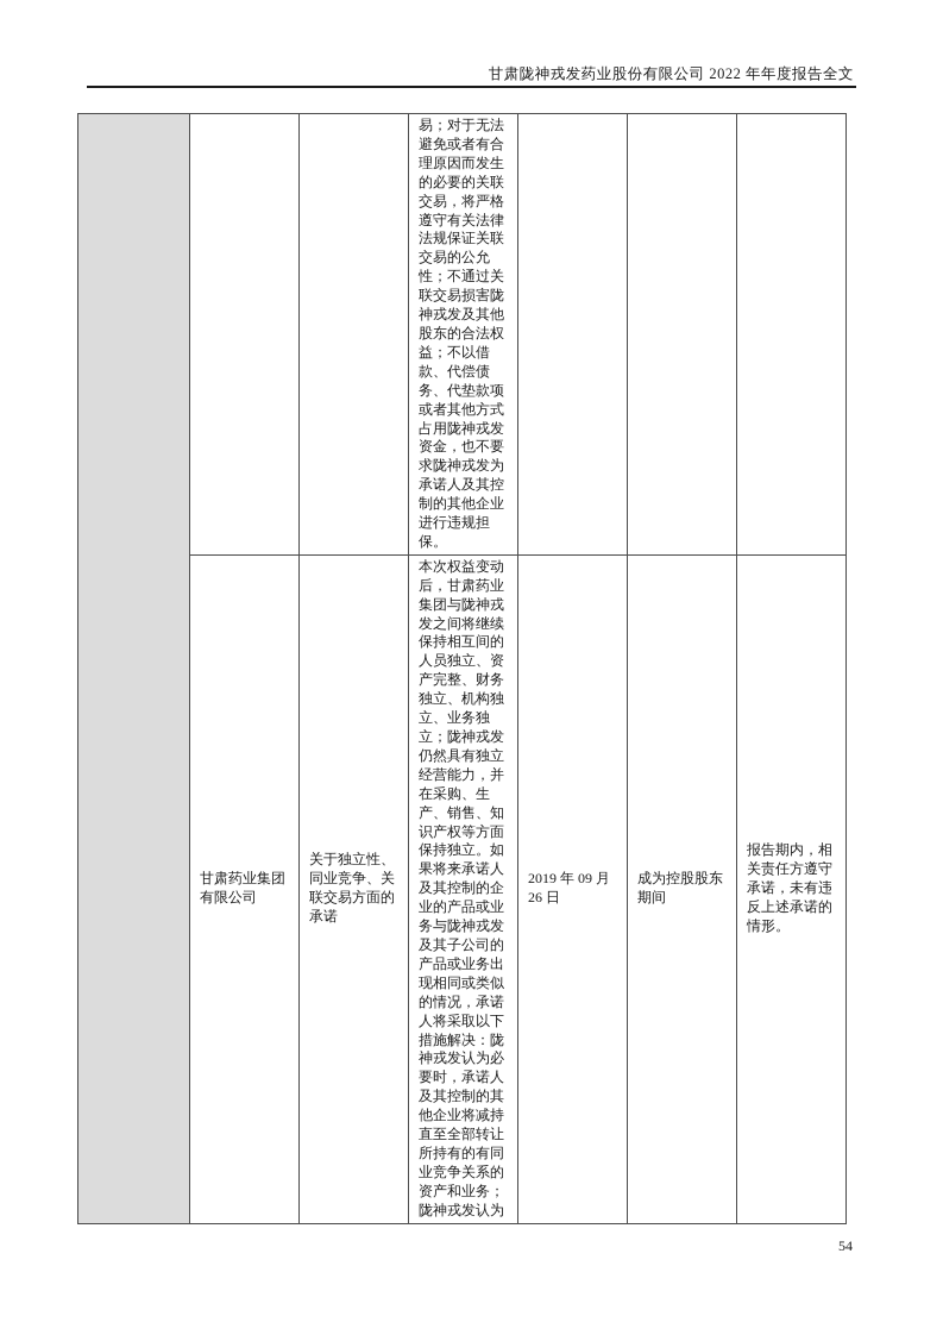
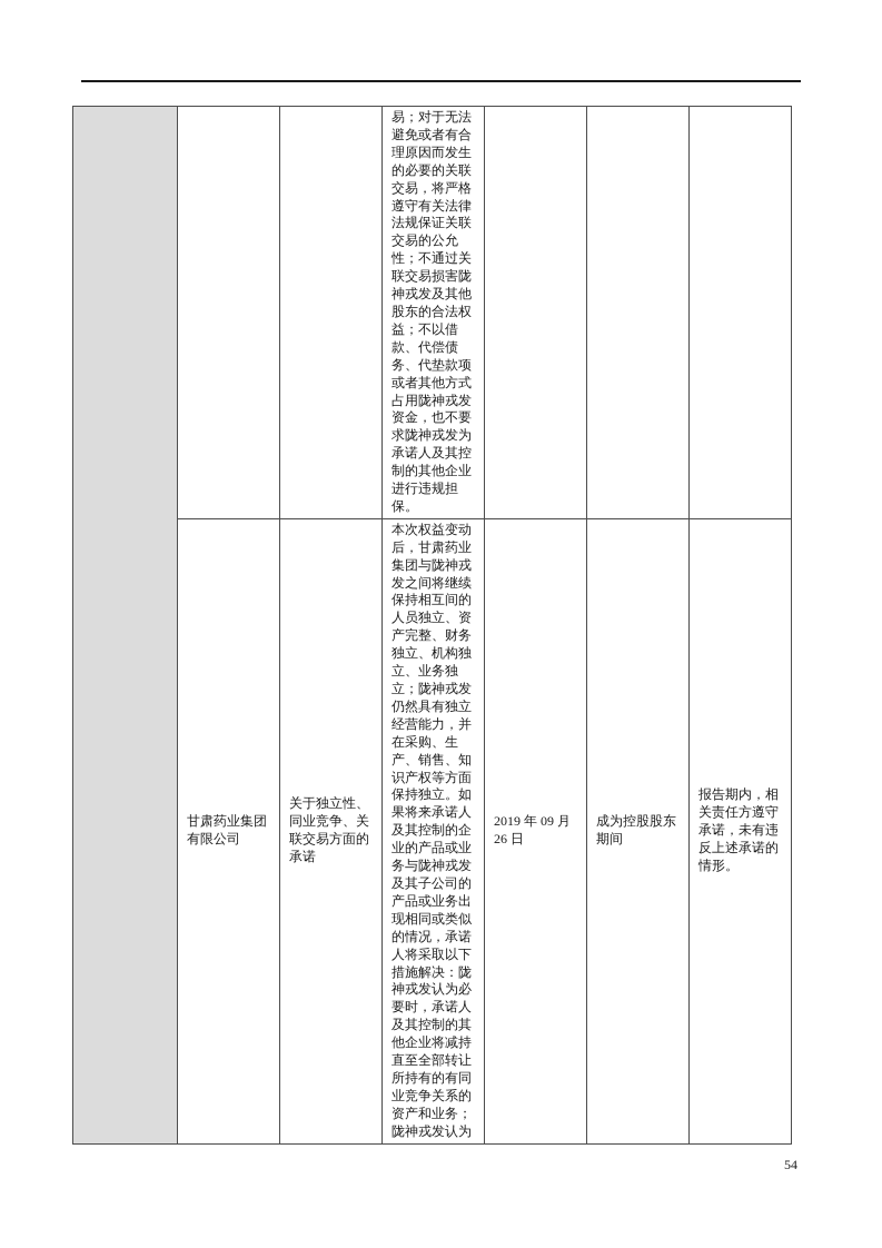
- 甘肃陇神戎发药业股份有限公司 2022 年年度报告全文
  			易；对于无法 避免或者有合 理原因而发生 的必要的关联 交易，将严格 遵守有关法律 法规保证关联 交易的公允 性；不通过关 联交易损害陇 神戎发及其他 股东的合法权 益；不以借 款、代偿债 务、代垫款项 或者其他方式 占用陇神戎发 资金，也不要 求陇神戎发为 承诺人及其控 制的其他企业 进行违规担 保。
  甘肃药业集团 有限公司	关于独立性、 同业竞争、关 联交易方面的 承诺	本次权益变动 后，甘肃药业 集团与陇神戎 发之间将继续 保持相互间的 人员独立、资 产完整、财务 独立、机构独 立、业务独 立；陇神戎发 仍然具有独立 经营能力，并 在采购、生 产、销售、知 识产权等方面 保持独立。如 果将来承诺人 及其控制的企 业的产品或业 务与陇神戎发 及其子公司的 产品或业务出 现相同或类似 的情况，承诺 人将采取以下 措施解决：陇 神戎发认为必 要时，承诺人 及其控制的其 他企业将减持 直至全部转让 所持有的有同 业竞争关系的 资产和业务； 陇神戎发认为	2019 年 09 月 26 日	成为控股股东 期间	报告期内，相 关责任方遵守 承诺，未有违 反上述承诺的 情形。
  54
